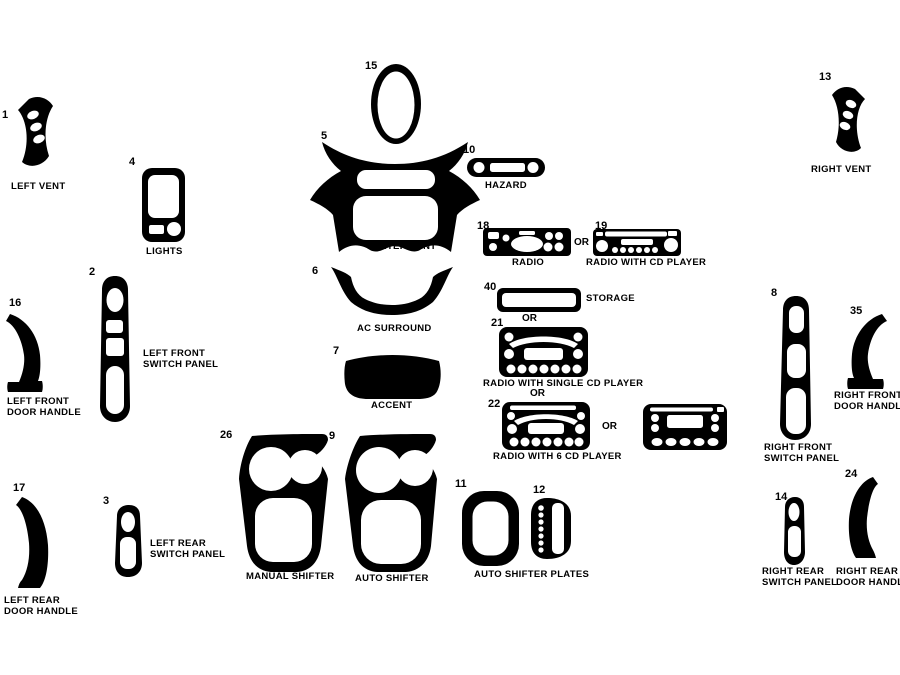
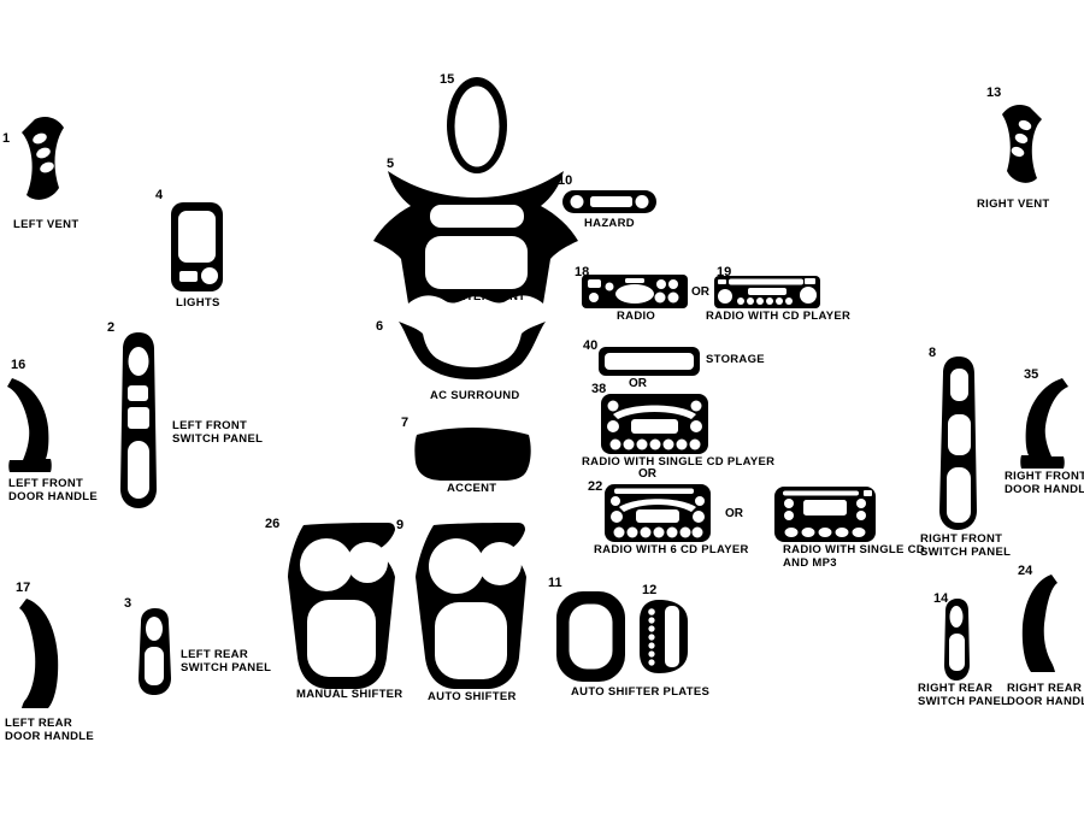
  1
  LEFT VENT
  4
  LIGHTS
  15
  5
  CENTER VENT
  10
  HAZARD
  18
  RADIO
  OR
  19
  RADIO WITH CD PLAYER
  40
  STORAGE
  OR
- 21
+ 38
  RADIO WITH SINGLE CD PLAYER
  OR
  22
  RADIO WITH 6 CD PLAYER
  OR
+ RADIO WITH SINGLE CD
+ AND MP3
  6
  AC SURROUND
  7
  ACCENT
  2
  LEFT FRONT
  SWITCH PANEL
  16
  LEFT FRONT
  DOOR HANDLE
  26
  MANUAL SHIFTER
  9
  AUTO SHIFTER
  11
  12
  AUTO SHIFTER PLATES
  13
  RIGHT VENT
  8
  RIGHT FRONT
  SWITCH PANEL
  35
  RIGHT FRONT
  DOOR HANDL
  17
  LEFT REAR
  DOOR HANDLE
  3
  LEFT REAR
  SWITCH PANEL
  14
  RIGHT REAR
  SWITCH PANEL
  24
  RIGHT REAR
  DOOR HAND
